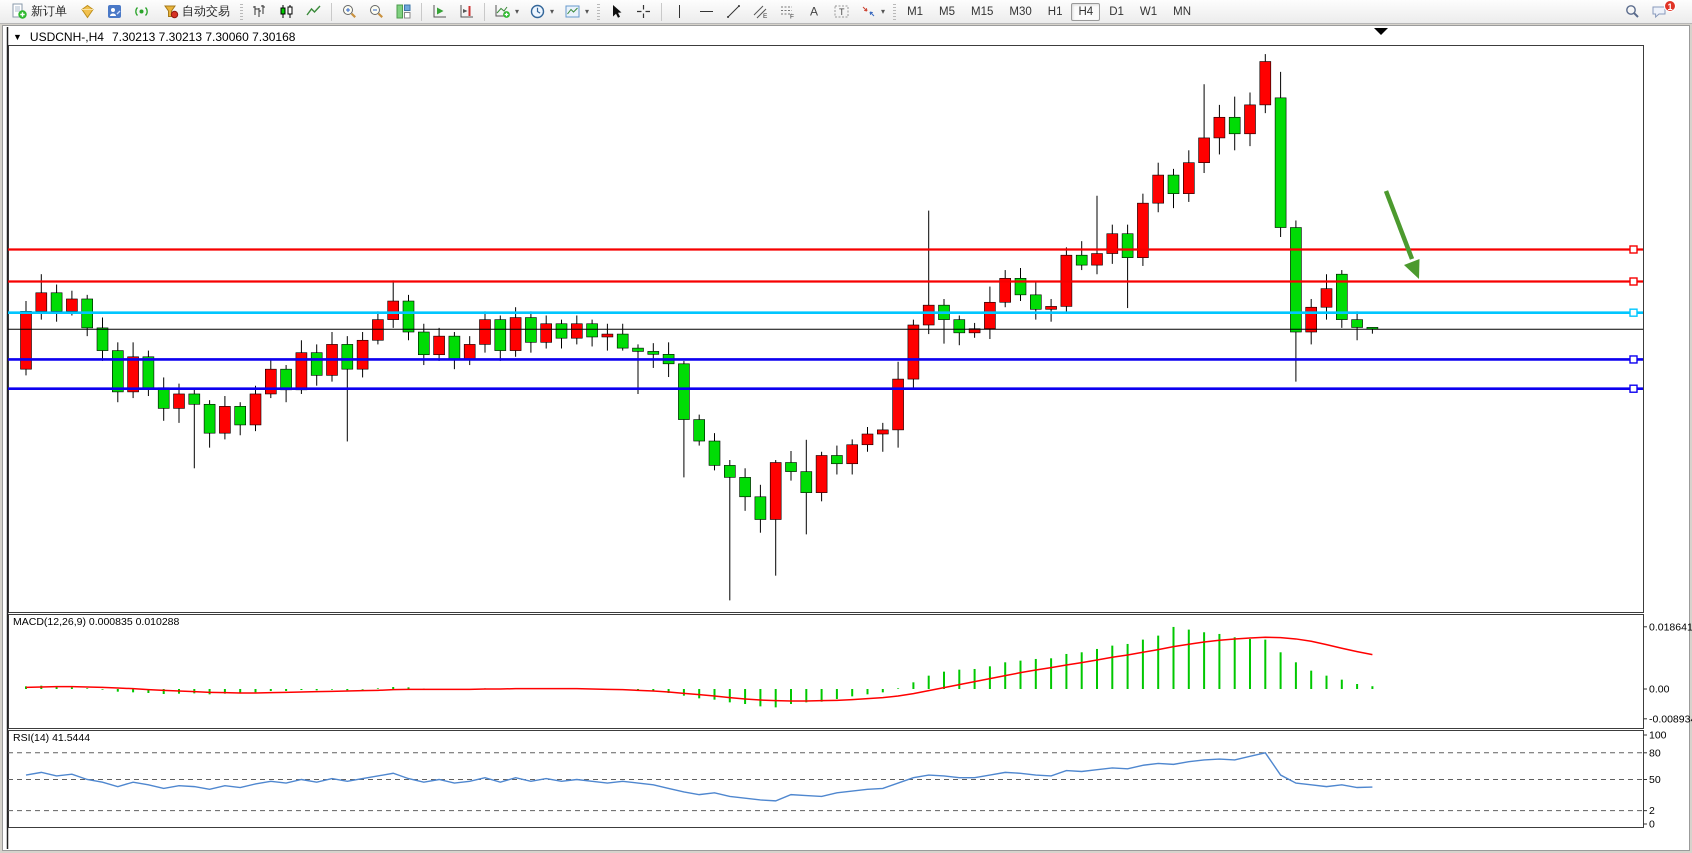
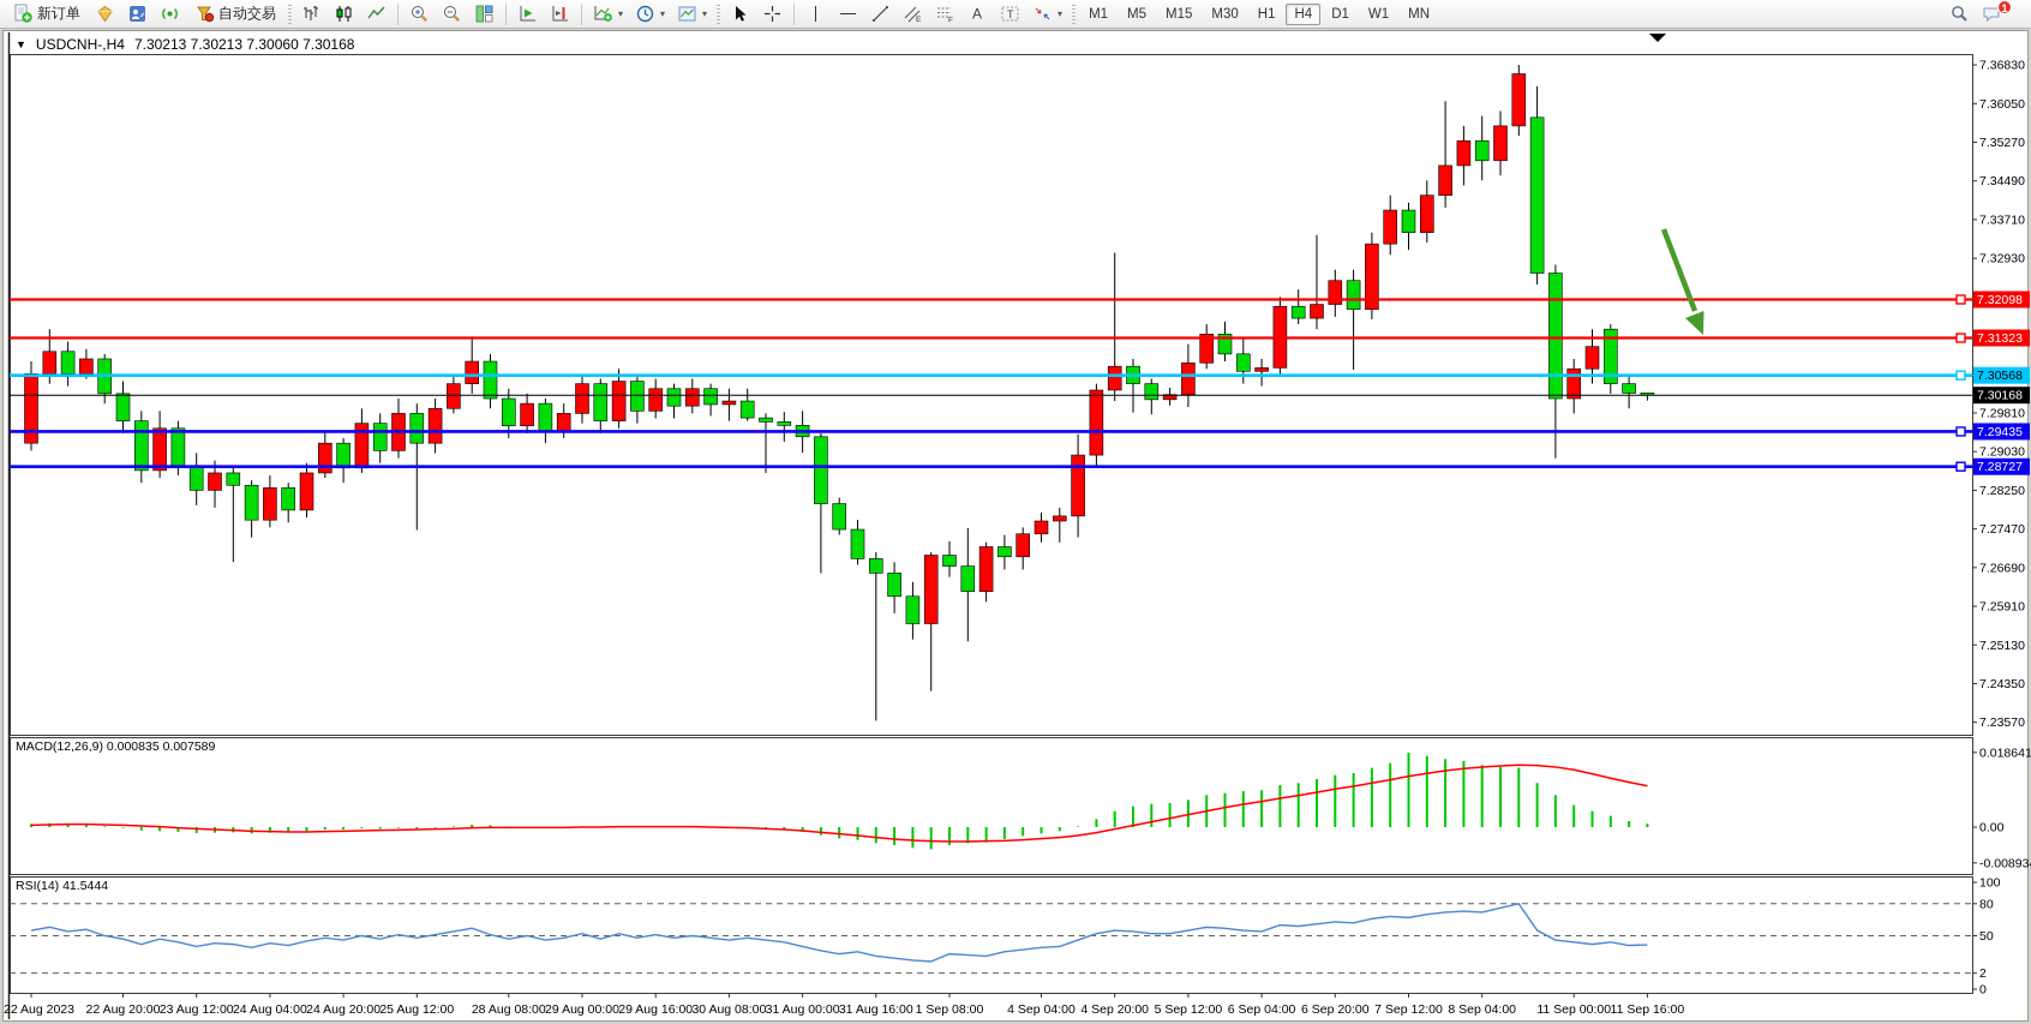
  新订单
  自动交易
  ▾
  ▾
  ▾
  A
  T
  ▾
  M1 M5 M15 M30 H1 H4 D1 W1 MN
  1
  ▼
  USDCNH-,H4
  7.30213 7.30213 7.30060 7.30168
- MACD(12,26,9) 0.000835 0.010288
+ MACD(12,26,9) 0.000835 0.007589
  RSI(14) 41.5444
+ 7.36830
+ 7.36050
+ 7.35270
+ 7.34490
+ 7.33710
+ 7.32930
+ 7.29810
+ 7.29030
+ 7.28250
+ 7.27470
+ 7.26690
+ 7.25910
+ 7.25130
+ 7.24350
+ 7.23570
+ 7.32098
+ 7.31323
+ 7.30568
+ 7.29435
+ 7.28727
+ 7.30168
  0.018641
  0.00
  -0.00893
  100
  80
  50
  2
  0
+ 22 Aug 2023
+ 22 Aug 20:00
+ 23 Aug 12:00
+ 24 Aug 04:00
+ 24 Aug 20:00
+ 25 Aug 12:00
+ 28 Aug 08:00
+ 29 Aug 00:00
+ 29 Aug 16:00
+ 30 Aug 08:00
+ 31 Aug 00:00
+ 31 Aug 16:00
+ 1 Sep 08:00
+ 4 Sep 04:00
+ 4 Sep 20:00
+ 5 Sep 12:00
+ 6 Sep 04:00
+ 6 Sep 20:00
+ 7 Sep 12:00
+ 8 Sep 04:00
+ 11 Sep 00:00
+ 11 Sep 16:00
